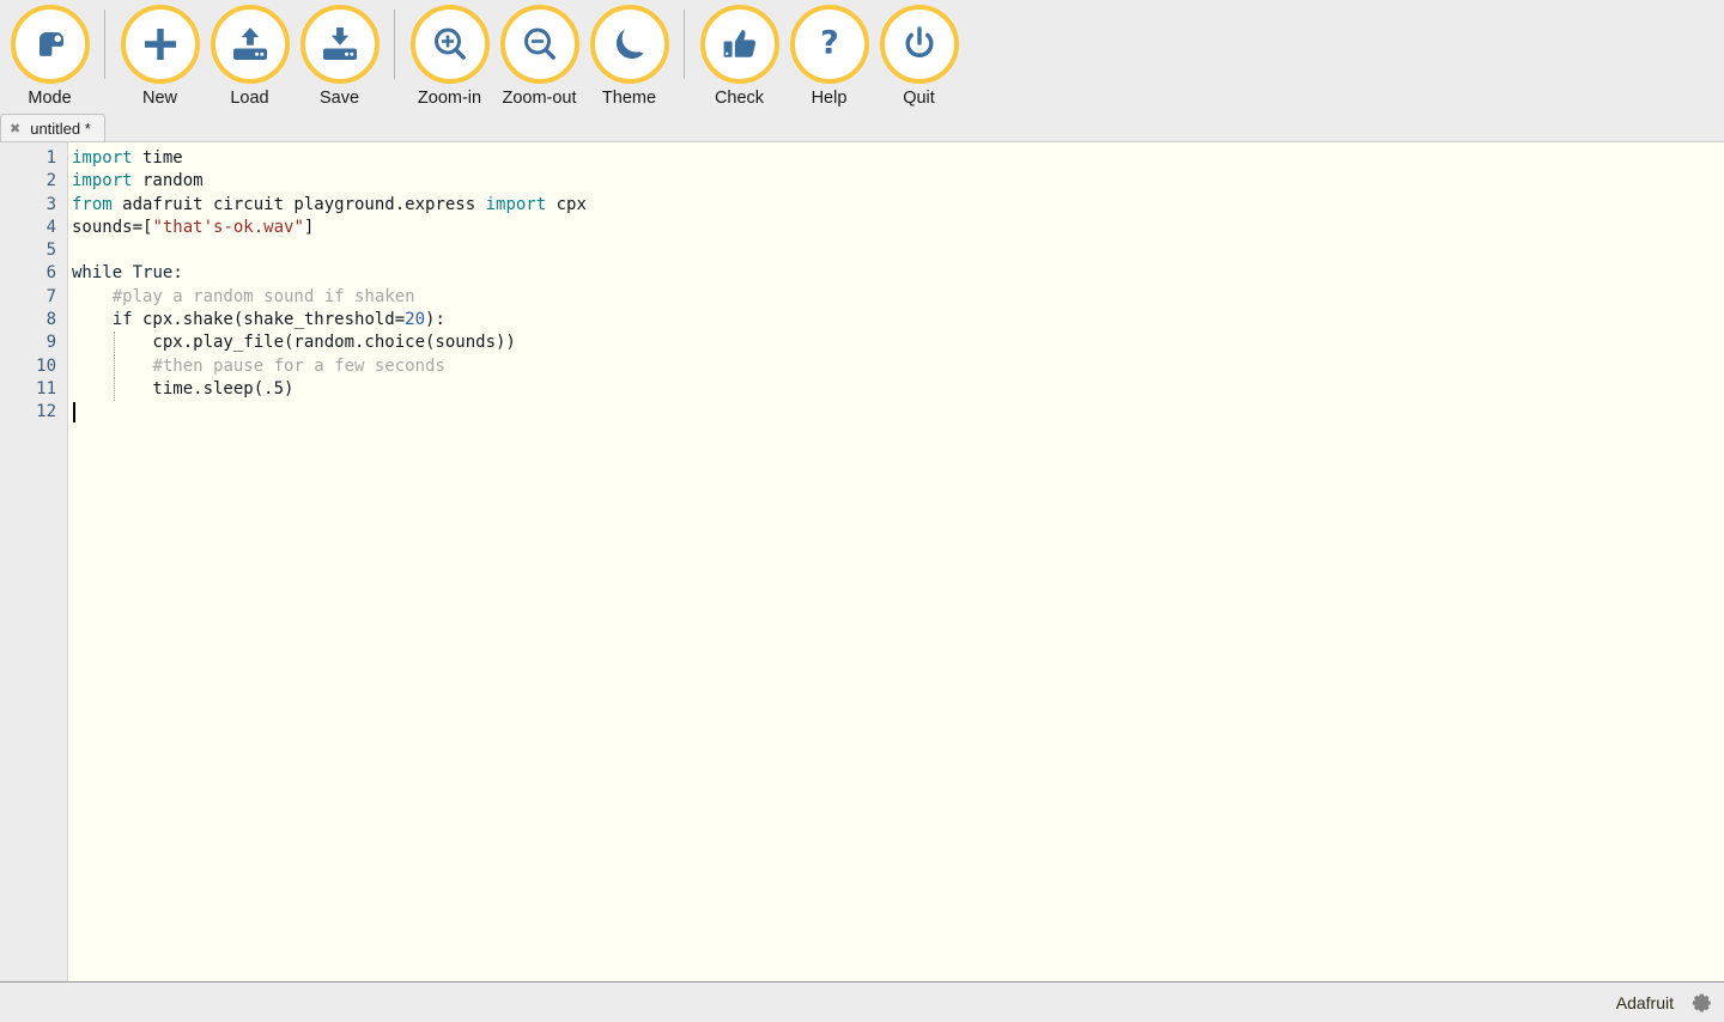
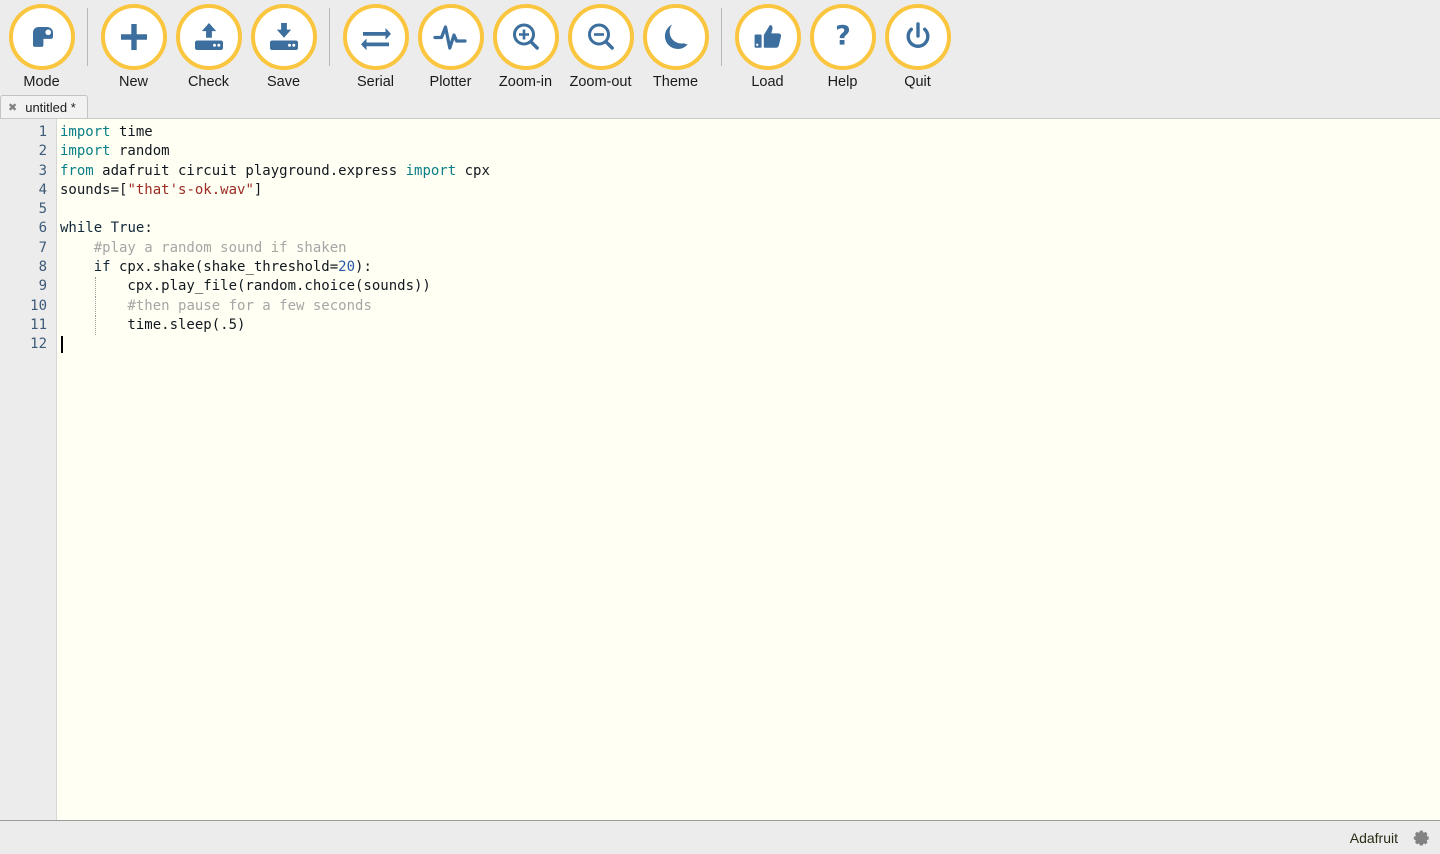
  Mode
  New
- Load
+ Check
  Save
+ Serial
+ Plotter
  Zoom-in
  Zoom-out
  Theme
- Check
+ Load
  ?
  Help
  Quit
  ✖
  untitled *
  1
  2
  3
  4
  5
  6
  7
  8
  9
  10
  11
  12
  import time
  import random
  from adafruit circuit playground.express import cpx
  sounds=["that's-ok.wav"]
  while True:
  #play a random sound if shaken
  if cpx.shake(shake_threshold=20):
  cpx.play_file(random.choice(sounds))
  #then pause for a few seconds
  time.sleep(.5)
  Adafruit
